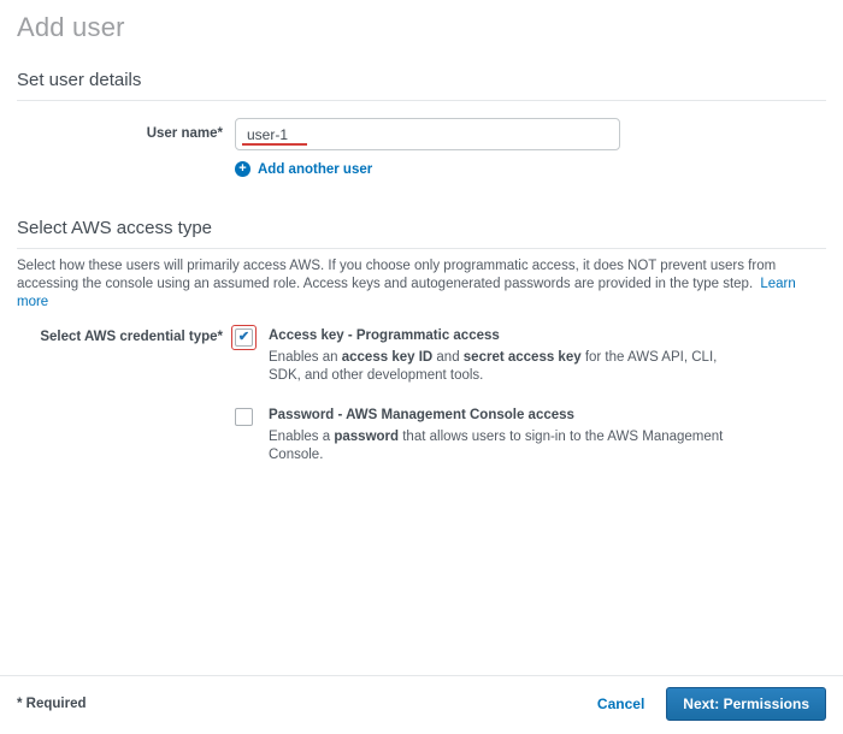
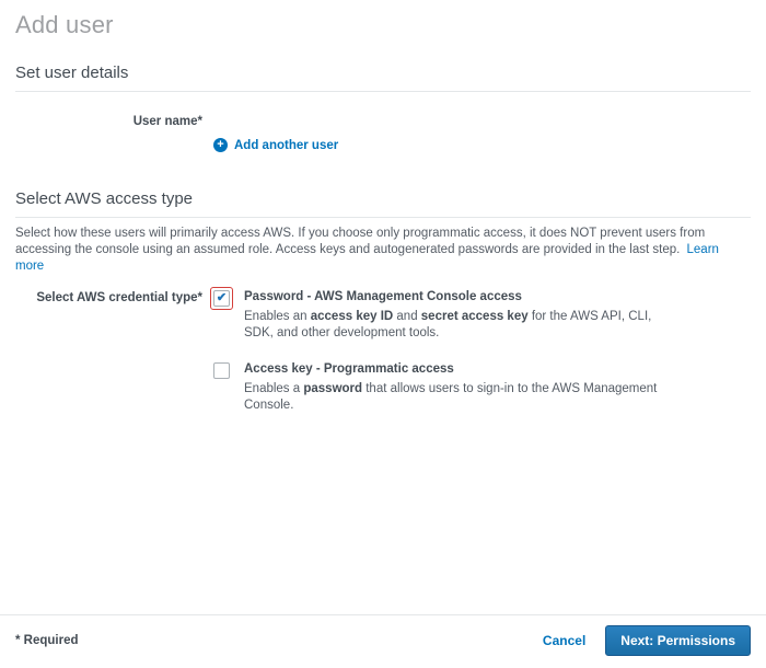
  Add user
  Set user details
  User name*
- user-1
  +
  Add another user
  Select AWS access type
- Select how these users will primarily access AWS. If you choose only programmatic access, it does NOT prevent users from accessing the console using an assumed role. Access keys and autogenerated passwords are provided in the type step. Learn more
+ Select how these users will primarily access AWS. If you choose only programmatic access, it does NOT prevent users from accessing the console using an assumed role. Access keys and autogenerated passwords are provided in the last step. Learn more
  Select AWS credential type*
  ✔
- Access key - Programmatic access
+ Password - AWS Management Console access
  Enables an access key ID and secret access key for the AWS API, CLI, SDK, and other development tools.
- Password - AWS Management Console access
+ Access key - Programmatic access
  Enables a password that allows users to sign-in to the AWS Management Console.
  * Required
  Cancel
  Next: Permissions
